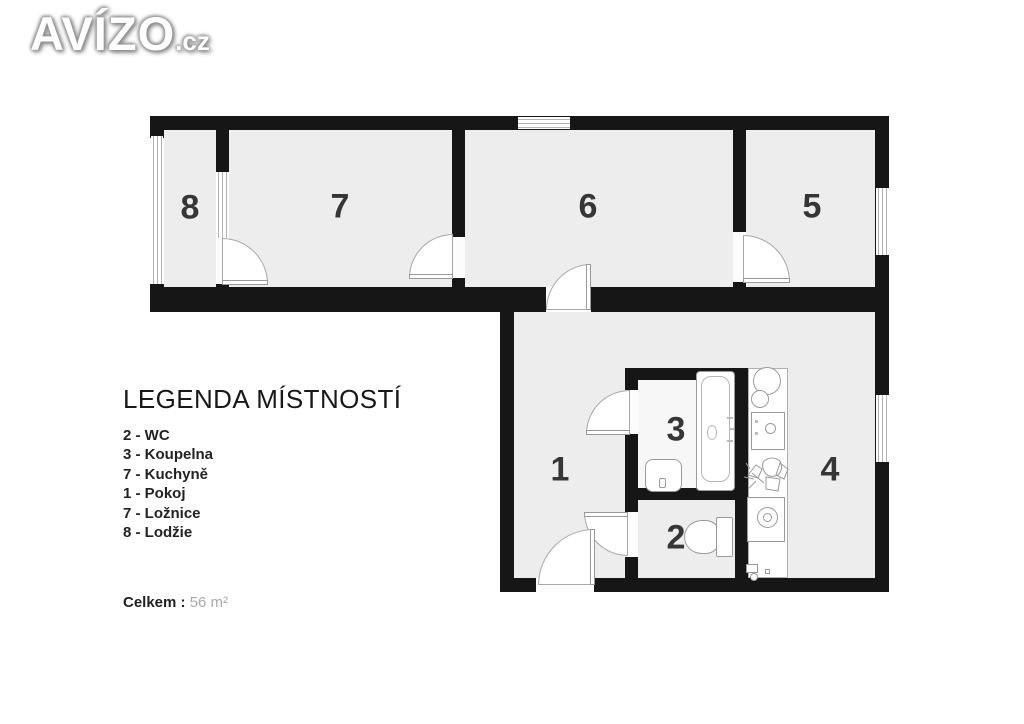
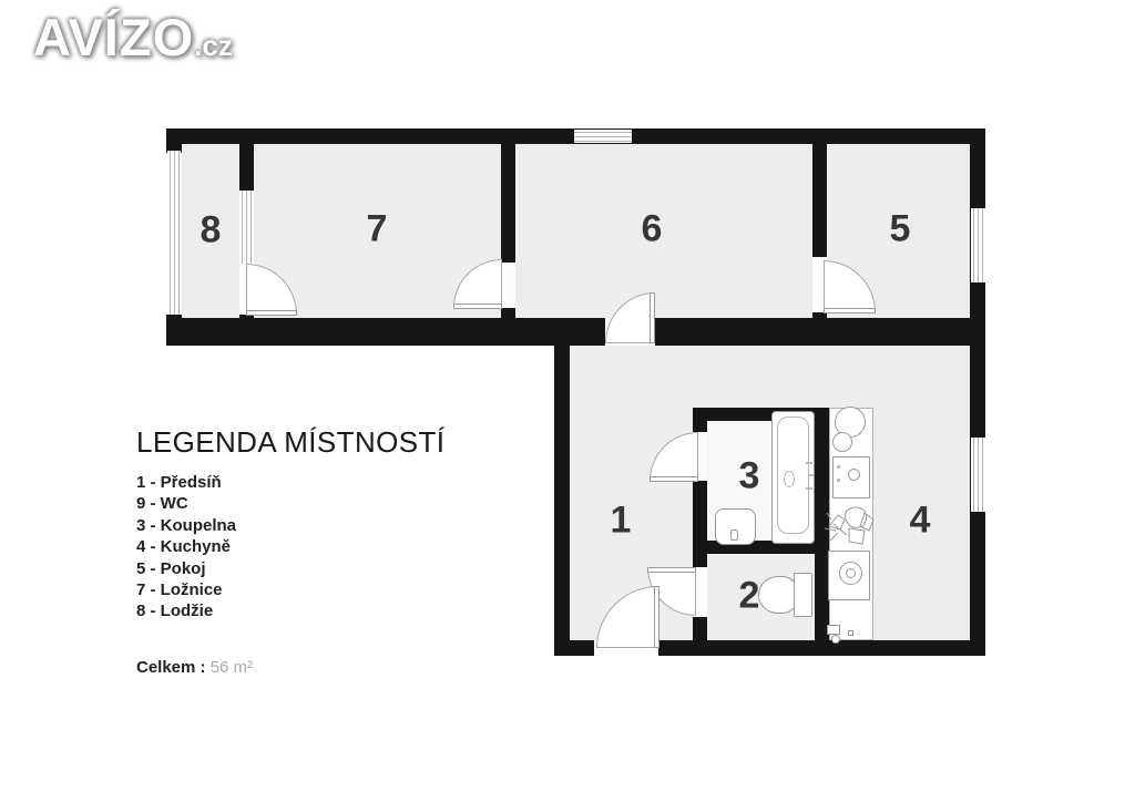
  AVÍZO.cz
  8
  7
  6
  5
  1
  3
  2
  4
  LEGENDA MÍSTNOSTÍ
+ 1 - Předsíň
- 2 - WC
+ 9 - WC
  3 - Koupelna
- 7 - Kuchyně
+ 4 - Kuchyně
- 1 - Pokoj
+ 5 - Pokoj
  7 - Ložnice
  8 - Lodžie
  Celkem : 56 m²
